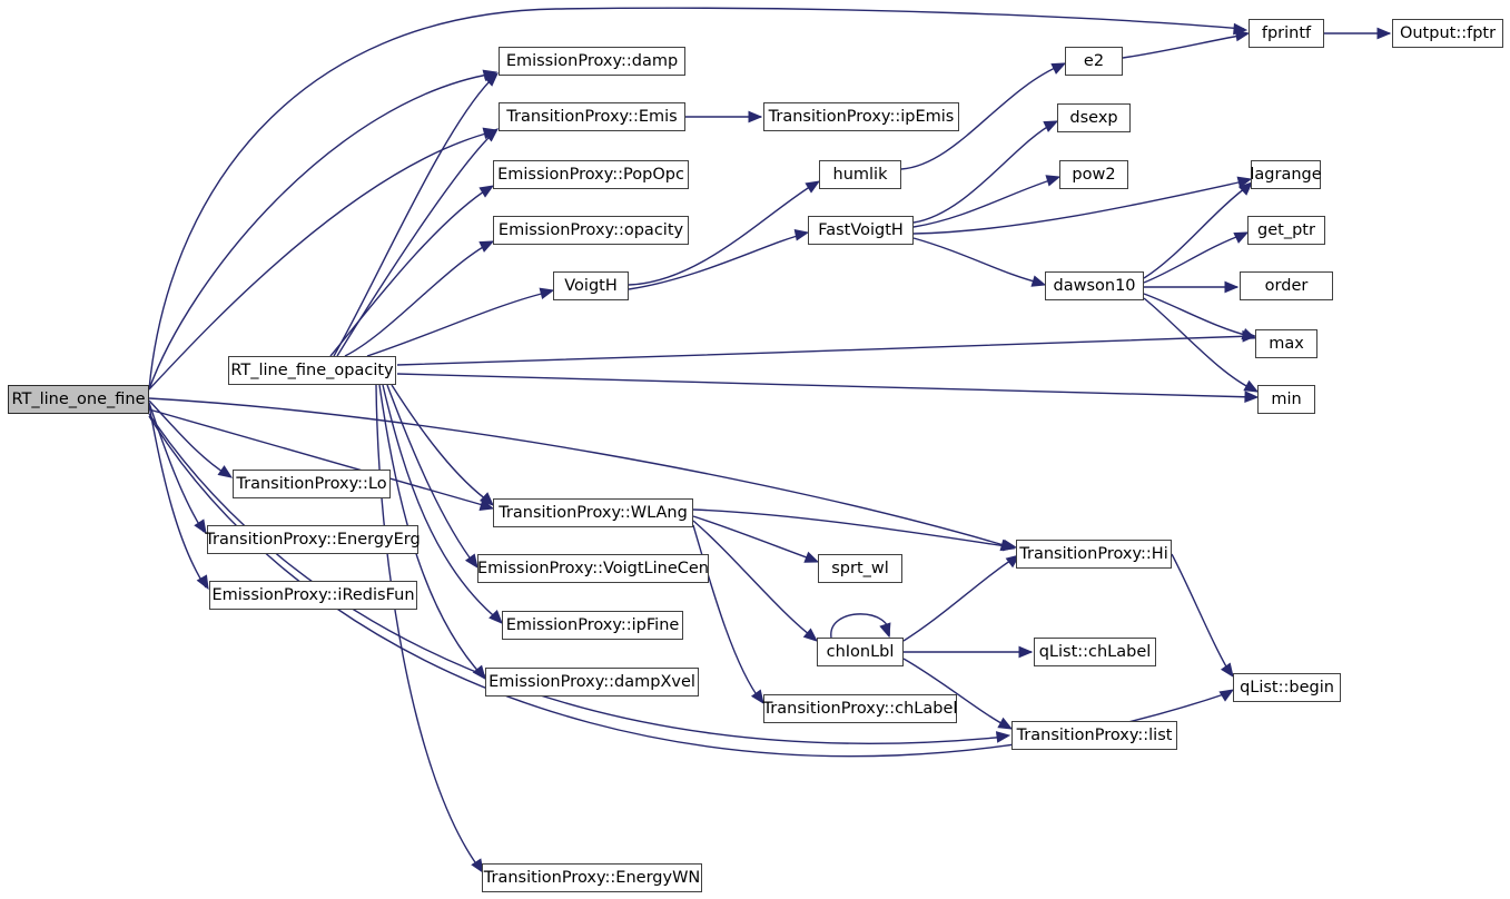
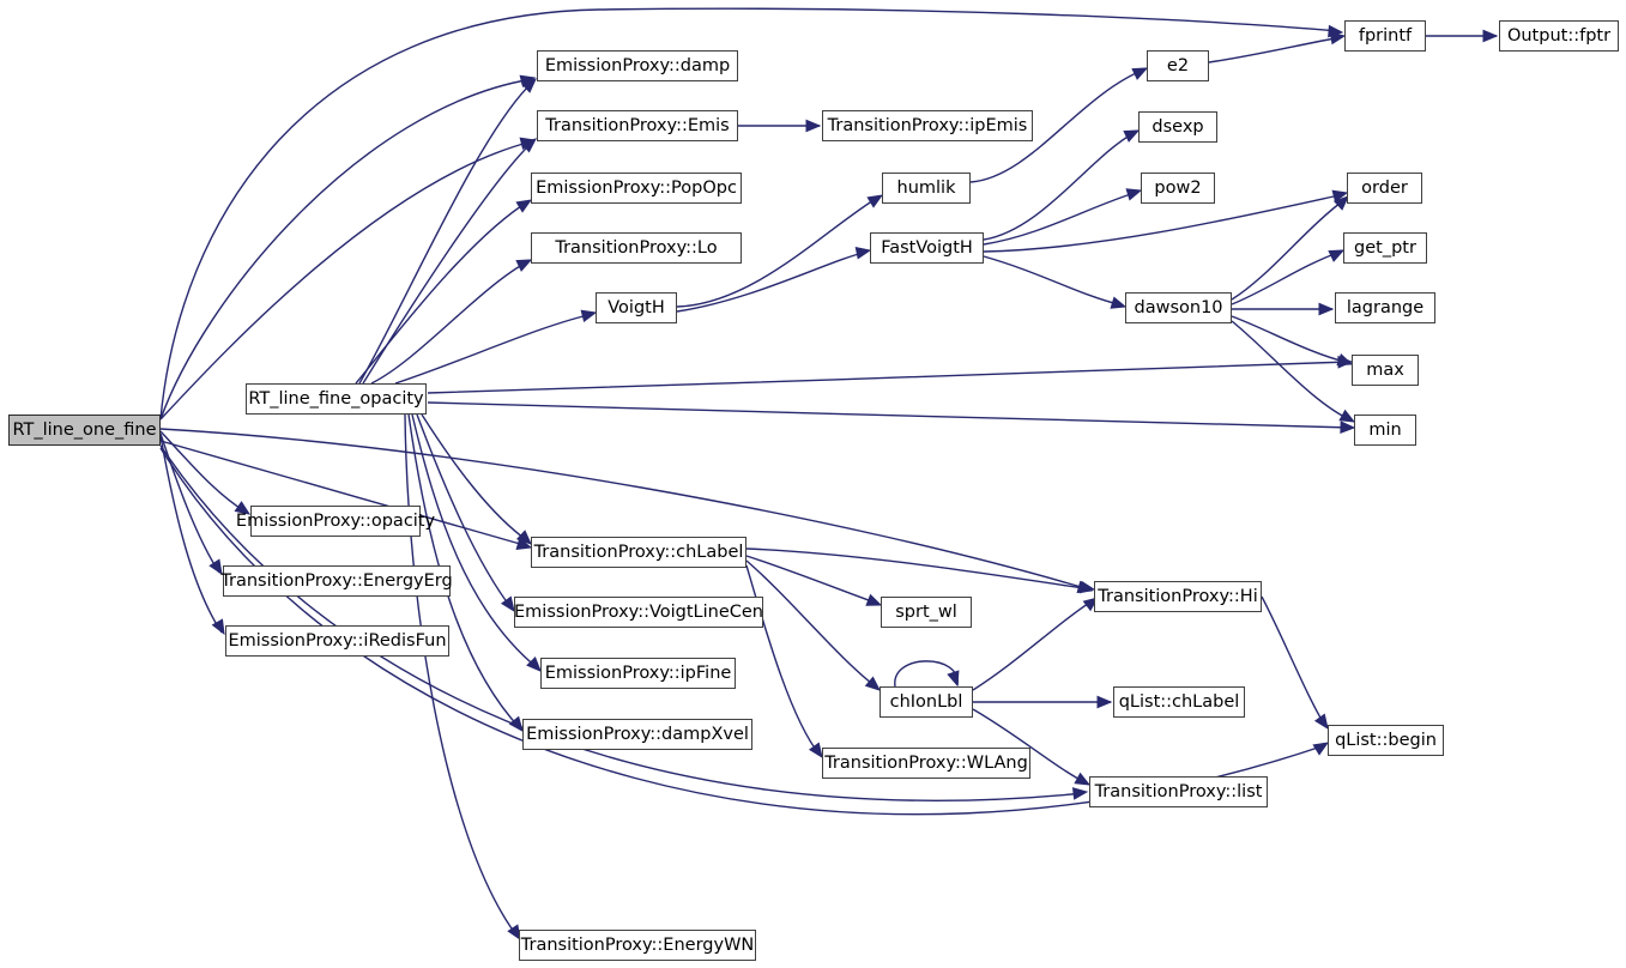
  RT_line_one_fine
  RT_line_fine_opacity
  EmissionProxy::damp
  TransitionProxy::Emis
  EmissionProxy::PopOpc
- EmissionProxy::opacity
+ TransitionProxy::Lo
  VoigtH
  TransitionProxy::ipEmis
  humlik
  FastVoigtH
  e2
  dsexp
  pow2
  dawson10
  fprintf
  Output::fptr
- lagrange
+ order
  get_ptr
- order
+ lagrange
  max
  min
- TransitionProxy::Lo
+ EmissionProxy::opacity
  TransitionProxy::EnergyErg
  EmissionProxy::iRedisFun
- TransitionProxy::WLAng
+ TransitionProxy::chLabel
  EmissionProxy::VoigtLineCen
  EmissionProxy::ipFine
  EmissionProxy::dampXvel
  TransitionProxy::EnergyWN
  sprt_wl
  chIonLbl
- TransitionProxy::chLabel
+ TransitionProxy::WLAng
  TransitionProxy::Hi
  qList::chLabel
  TransitionProxy::list
  qList::begin
